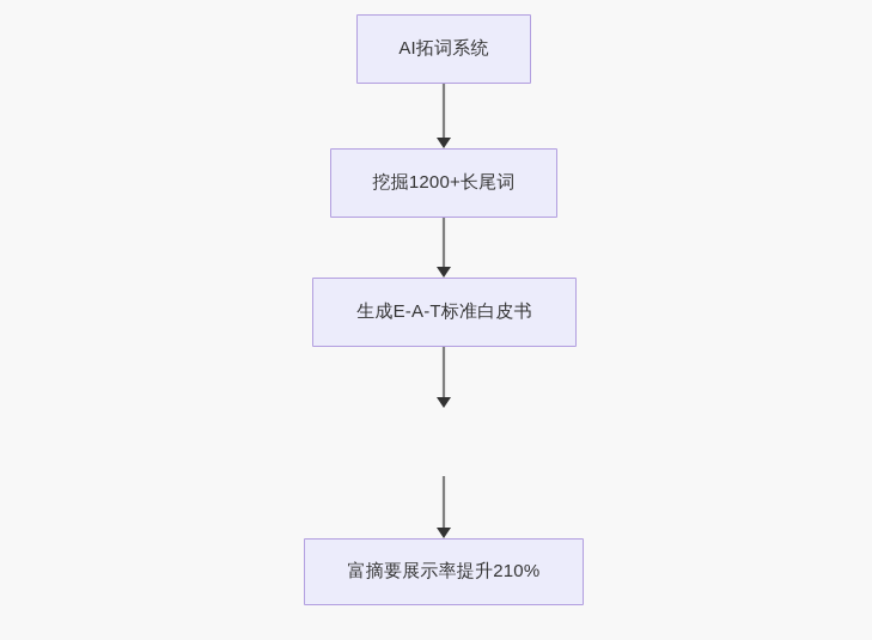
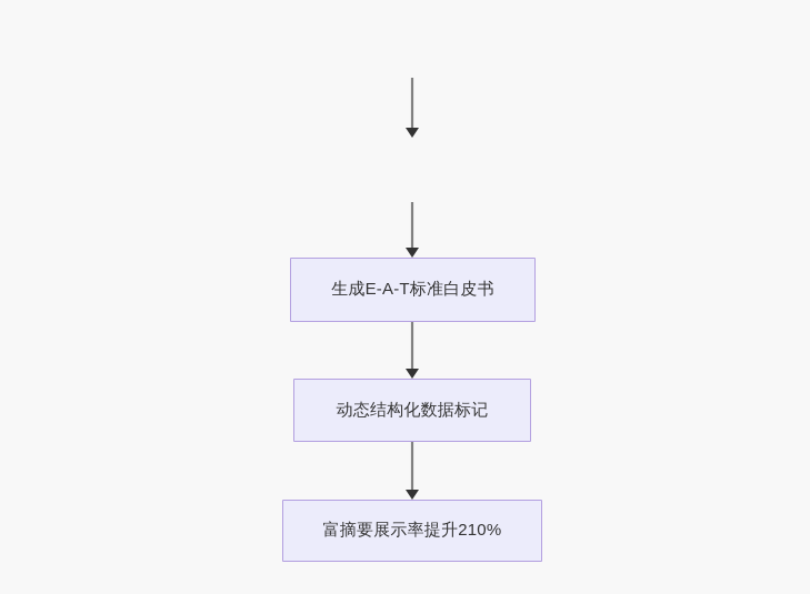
- AI拓词系统
- 挖掘1200+长尾词
  生成E-A-T标准白皮书
+ 动态结构化数据标记
  富摘要展示率提升210%
